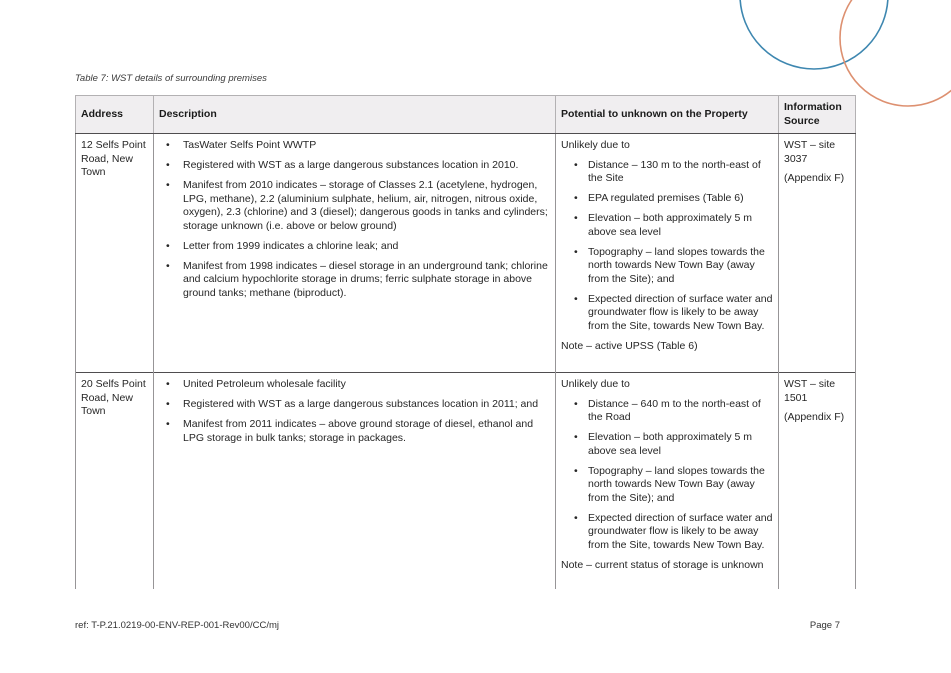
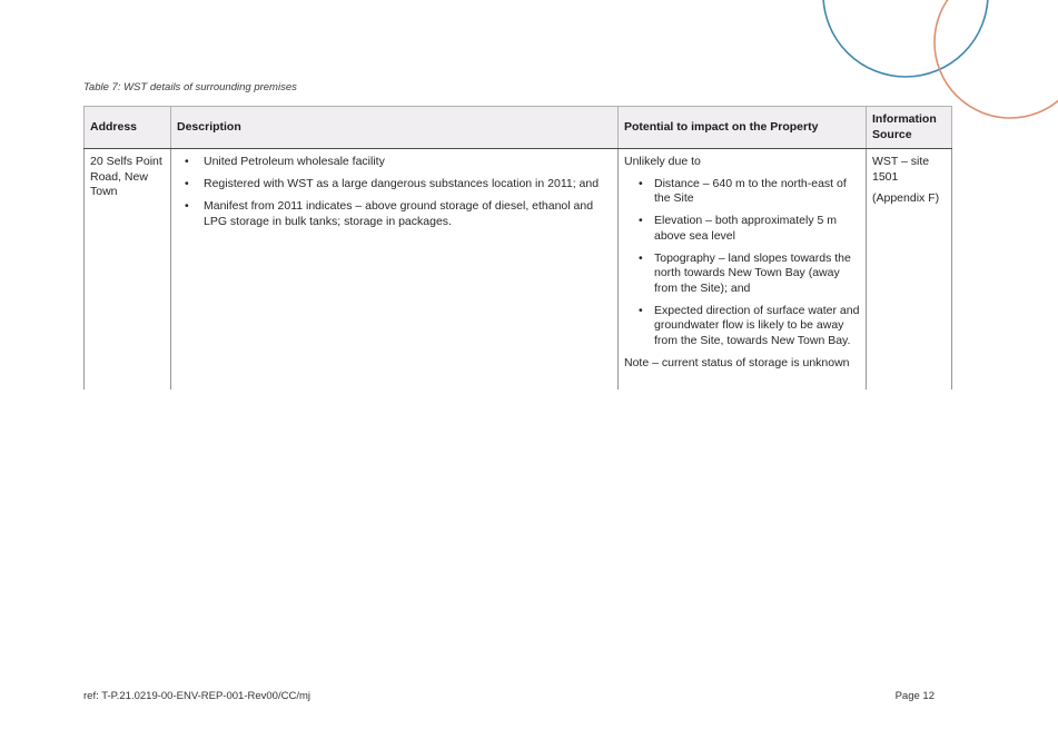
  Table 7: WST details of surrounding premises
- Address	Description	Potential to unknown on the Property	Information Source
+ Address	Description	Potential to impact on the Property	Information Source
- 12 Selfs Point Road, New Town	TasWater Selfs Point WWTPRegistered with WST as a large dangerous substances location in 2010.Manifest from 2010 indicates – storage of Classes 2.1 (acetylene, hydrogen, LPG, methane), 2.2 (aluminium sulphate, helium, air, nitrogen, nitrous oxide, oxygen), 2.3 (chlorine) and 3 (diesel); dangerous goods in tanks and cylinders; storage unknown (i.e. above or below ground)Letter from 1999 indicates a chlorine leak; andManifest from 1998 indicates – diesel storage in an underground tank; chlorine and calcium hypochlorite storage in drums; ferric sulphate storage in above ground tanks; methane (biproduct).	Unlikely due to Distance – 130 m to the north-east of the SiteEPA regulated premises (Table 6)Elevation – both approximately 5 m above sea levelTopography – land slopes towards the north towards New Town Bay (away from the Site); andExpected direction of surface water and groundwater flow is likely to be away from the Site, towards New Town Bay. Note – active UPSS (Table 6)	WST – site 3037 (Appendix F)
- 20 Selfs Point Road, New Town	United Petroleum wholesale facilityRegistered with WST as a large dangerous substances location in 2011; andManifest from 2011 indicates – above ground storage of diesel, ethanol and LPG storage in bulk tanks; storage in packages.	Unlikely due to Distance – 640 m to the north-east of the RoadElevation – both approximately 5 m above sea levelTopography – land slopes towards the north towards New Town Bay (away from the Site); andExpected direction of surface water and groundwater flow is likely to be away from the Site, towards New Town Bay. Note – current status of storage is unknown	WST – site 1501 (Appendix F)
+ 20 Selfs Point Road, New Town	United Petroleum wholesale facilityRegistered with WST as a large dangerous substances location in 2011; andManifest from 2011 indicates – above ground storage of diesel, ethanol and LPG storage in bulk tanks; storage in packages.	Unlikely due to Distance – 640 m to the north-east of the SiteElevation – both approximately 5 m above sea levelTopography – land slopes towards the north towards New Town Bay (away from the Site); andExpected direction of surface water and groundwater flow is likely to be away from the Site, towards New Town Bay. Note – current status of storage is unknown	WST – site 1501 (Appendix F)
  ref: T-P.21.0219-00-ENV-REP-001-Rev00/CC/mj
- Page 7
+ Page 12
